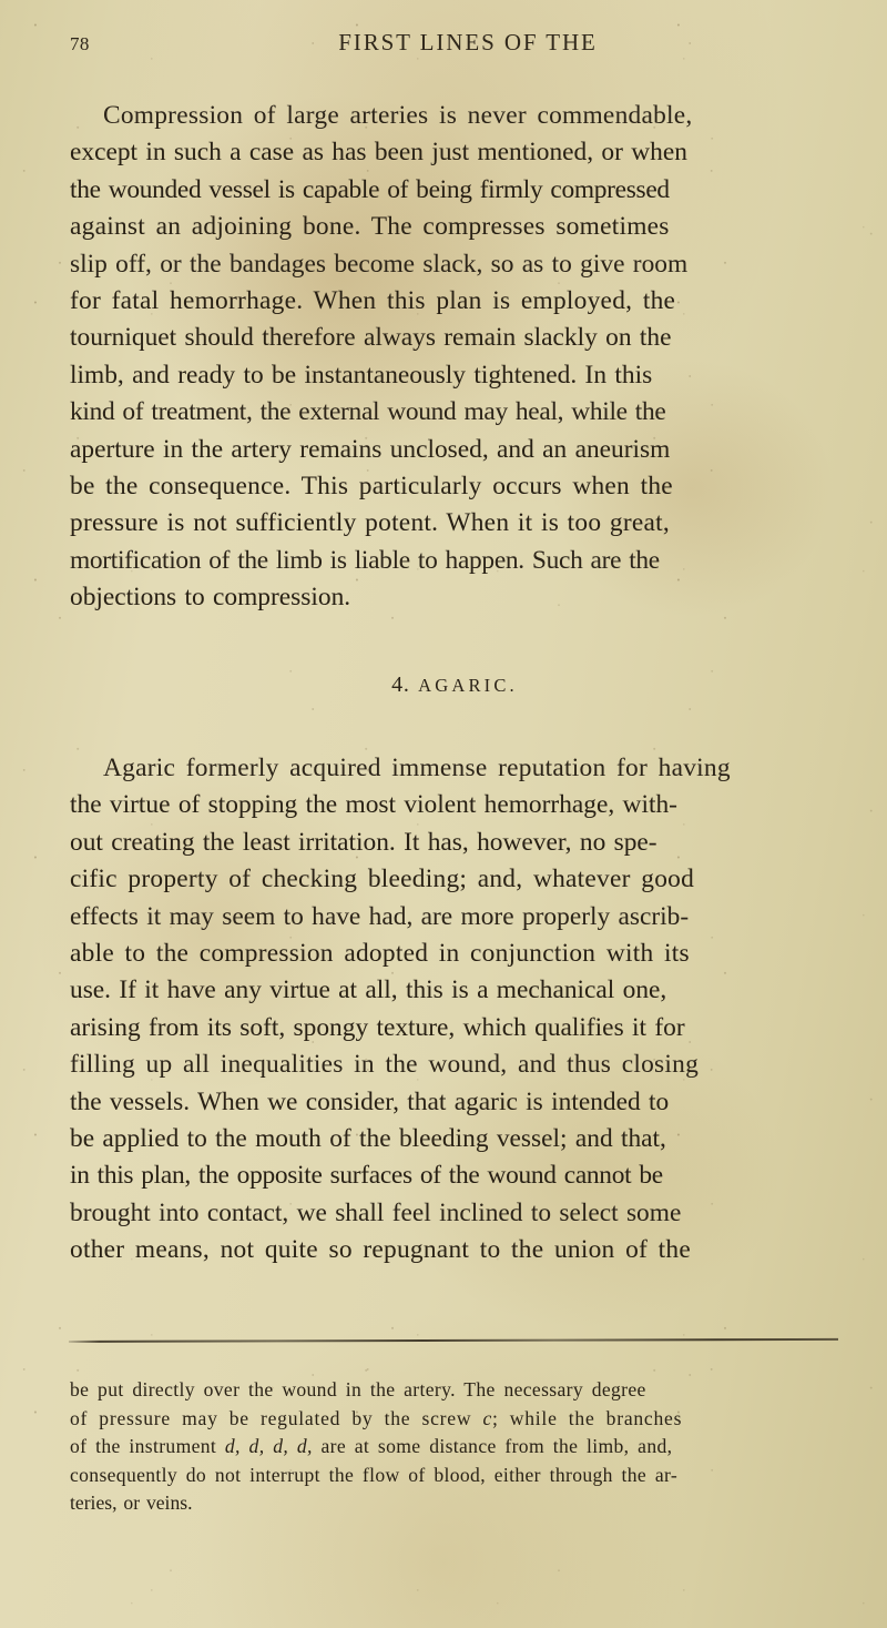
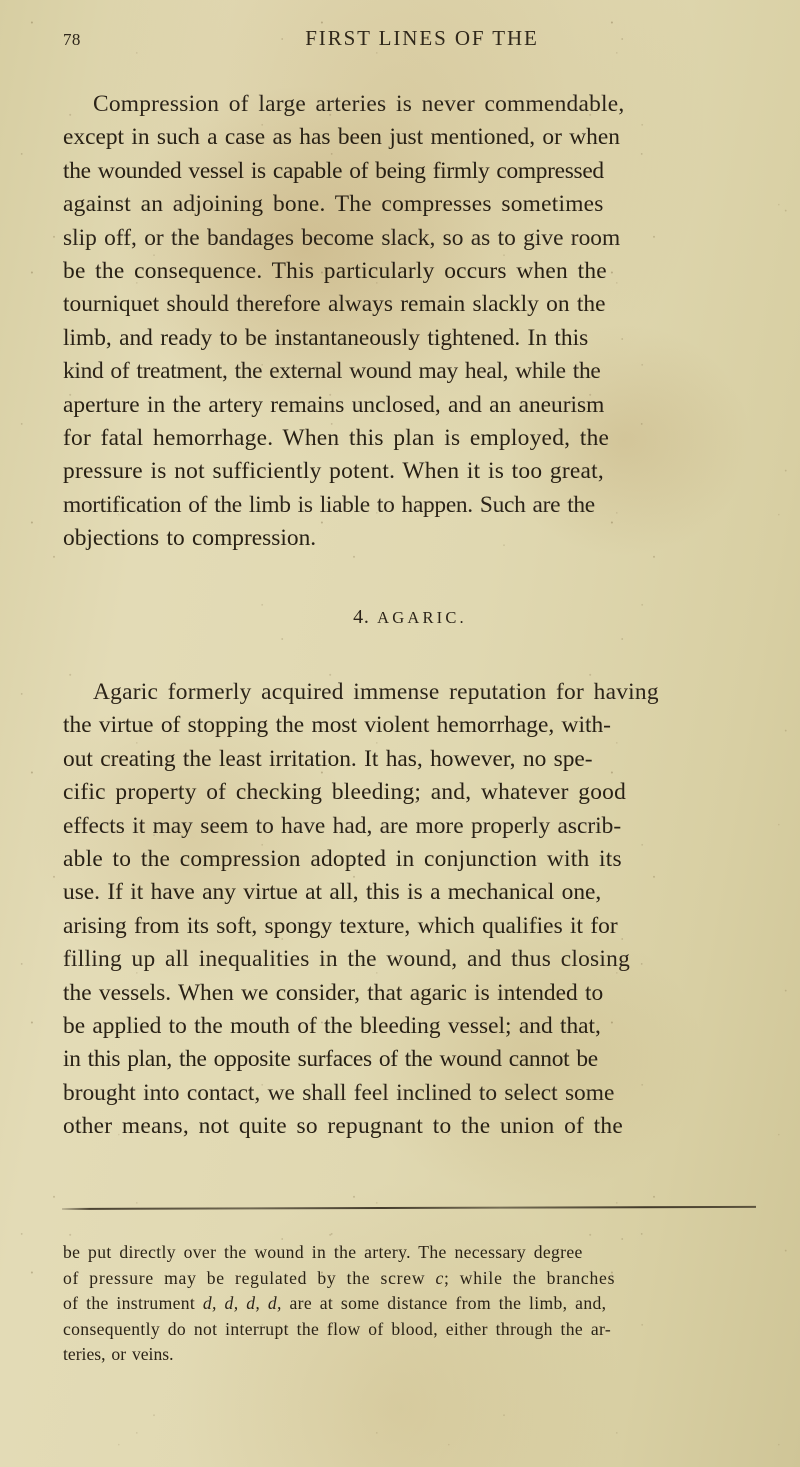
  78
  FIRST LINES OF THE
  Compression of large arteries is never commendable,
  except in such a case as has been just mentioned, or when
  the wounded vessel is capable of being firmly compressed
  against an adjoining bone. The compresses sometimes
  slip off, or the bandages become slack, so as to give room
- for fatal hemorrhage. When this plan is employed, the
+ be the consequence. This particularly occurs when the
  tourniquet should therefore always remain slackly on the
  limb, and ready to be instantaneously tightened. In this
  kind of treatment, the external wound may heal, while the
  aperture in the artery remains unclosed, and an aneurism
- be the consequence. This particularly occurs when the
+ for fatal hemorrhage. When this plan is employed, the
  pressure is not sufficiently potent. When it is too great,
  mortification of the limb is liable to happen. Such are the
  objections to compression.
  4. AGARIC.
  Agaric formerly acquired immense reputation for having
  the virtue of stopping the most violent hemorrhage, with-
  out creating the least irritation. It has, however, no spe-
  cific property of checking bleeding; and, whatever good
  effects it may seem to have had, are more properly ascrib-
  able to the compression adopted in conjunction with its
  use. If it have any virtue at all, this is a mechanical one,
  arising from its soft, spongy texture, which qualifies it for
  filling up all inequalities in the wound, and thus closing
  the vessels. When we consider, that agaric is intended to
  be applied to the mouth of the bleeding vessel; and that,
  in this plan, the opposite surfaces of the wound cannot be
  brought into contact, we shall feel inclined to select some
  other means, not quite so repugnant to the union of the
  be put directly over the wound in the artery. The necessary degree
  of pressure may be regulated by the screw c; while the branches
  of the instrument d, d, d, d, are at some distance from the limb, and,
  consequently do not interrupt the flow of blood, either through the ar-
  teries, or veins.
